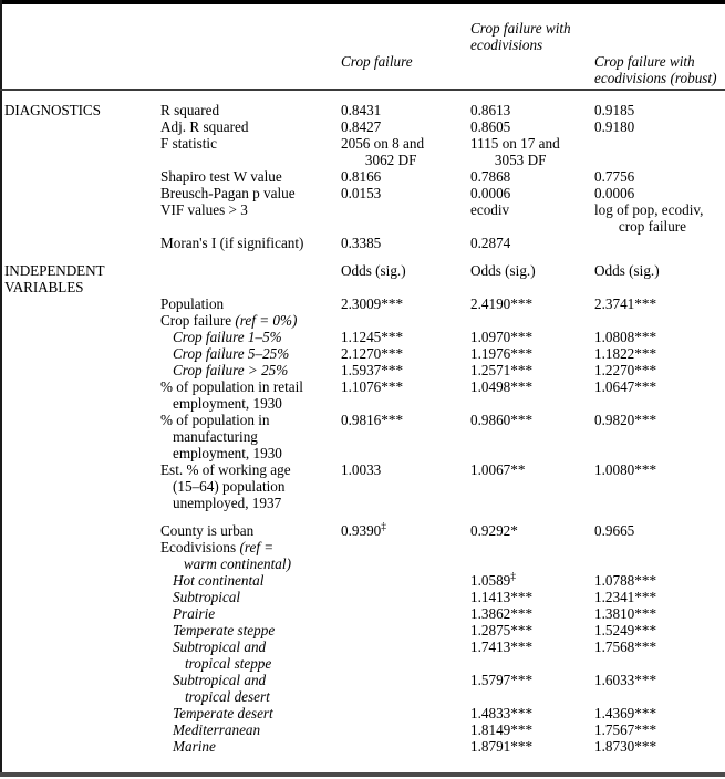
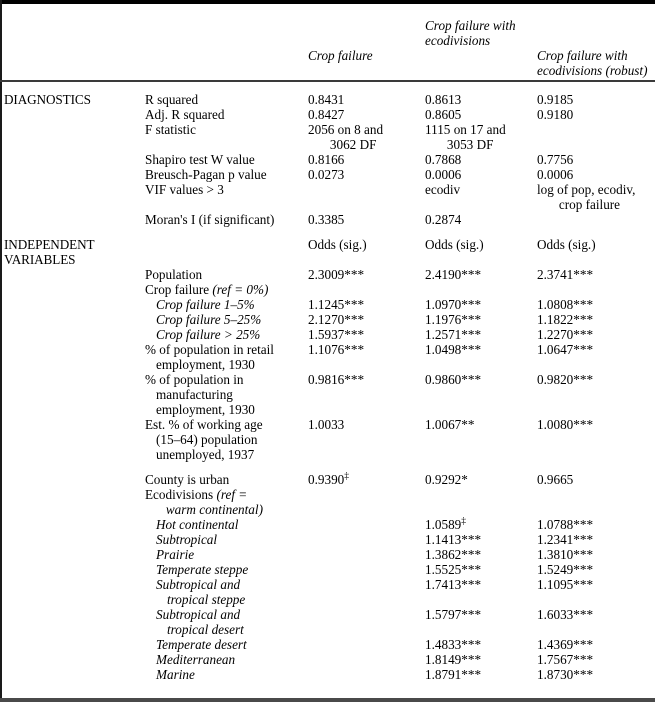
  Crop failure
  Crop failure with ecodivisions
  Crop failure with ecodivisions (robust)
  DIAGNOSTICS
  R squared
  0.8431
  0.8613
  0.9185
  Adj. R squared
  0.8427
  0.8605
  0.9180
  F statistic
  2056 on 8 and
  3062 DF
  1115 on 17 and
  3053 DF
  Shapiro test W value
  0.8166
  0.7868
  0.7756
  Breusch-Pagan p value
- 0.0153
+ 0.0273
  0.0006
  0.0006
  VIF values > 3
  ecodiv
  log of pop, ecodiv,
  crop failure
  Moran's I (if significant)
  0.3385
  0.2874
  INDEPENDENT
  VARIABLES
  Odds (sig.)
  Odds (sig.)
  Odds (sig.)
  Population
  2.3009***
  2.4190***
  2.3741***
  Crop failure (ref = 0%)
  Crop failure 1–5%
  1.1245***
  1.0970***
  1.0808***
  Crop failure 5–25%
  2.1270***
  1.1976***
  1.1822***
  Crop failure > 25%
  1.5937***
  1.2571***
  1.2270***
  % of population in retail
  employment, 1930
  1.1076***
  1.0498***
  1.0647***
  % of population in
  manufacturing
  employment, 1930
  0.9816***
  0.9860***
  0.9820***
  Est. % of working age
  (15–64) population
  unemployed, 1937
  1.0033
  1.0067**
  1.0080***
  County is urban
  0.9390‡
  0.9292*
  0.9665
  Ecodivisions (ref =
  warm continental)
  Hot continental
  1.0589‡
  1.0788***
  Subtropical
  1.1413***
  1.2341***
  Prairie
  1.3862***
  1.3810***
  Temperate steppe
- 1.2875***
+ 1.5525***
  1.5249***
  Subtropical and
  tropical steppe
  1.7413***
- 1.7568***
+ 1.1095***
  Subtropical and
  tropical desert
  1.5797***
  1.6033***
  Temperate desert
  1.4833***
  1.4369***
  Mediterranean
  1.8149***
  1.7567***
  Marine
  1.8791***
  1.8730***
